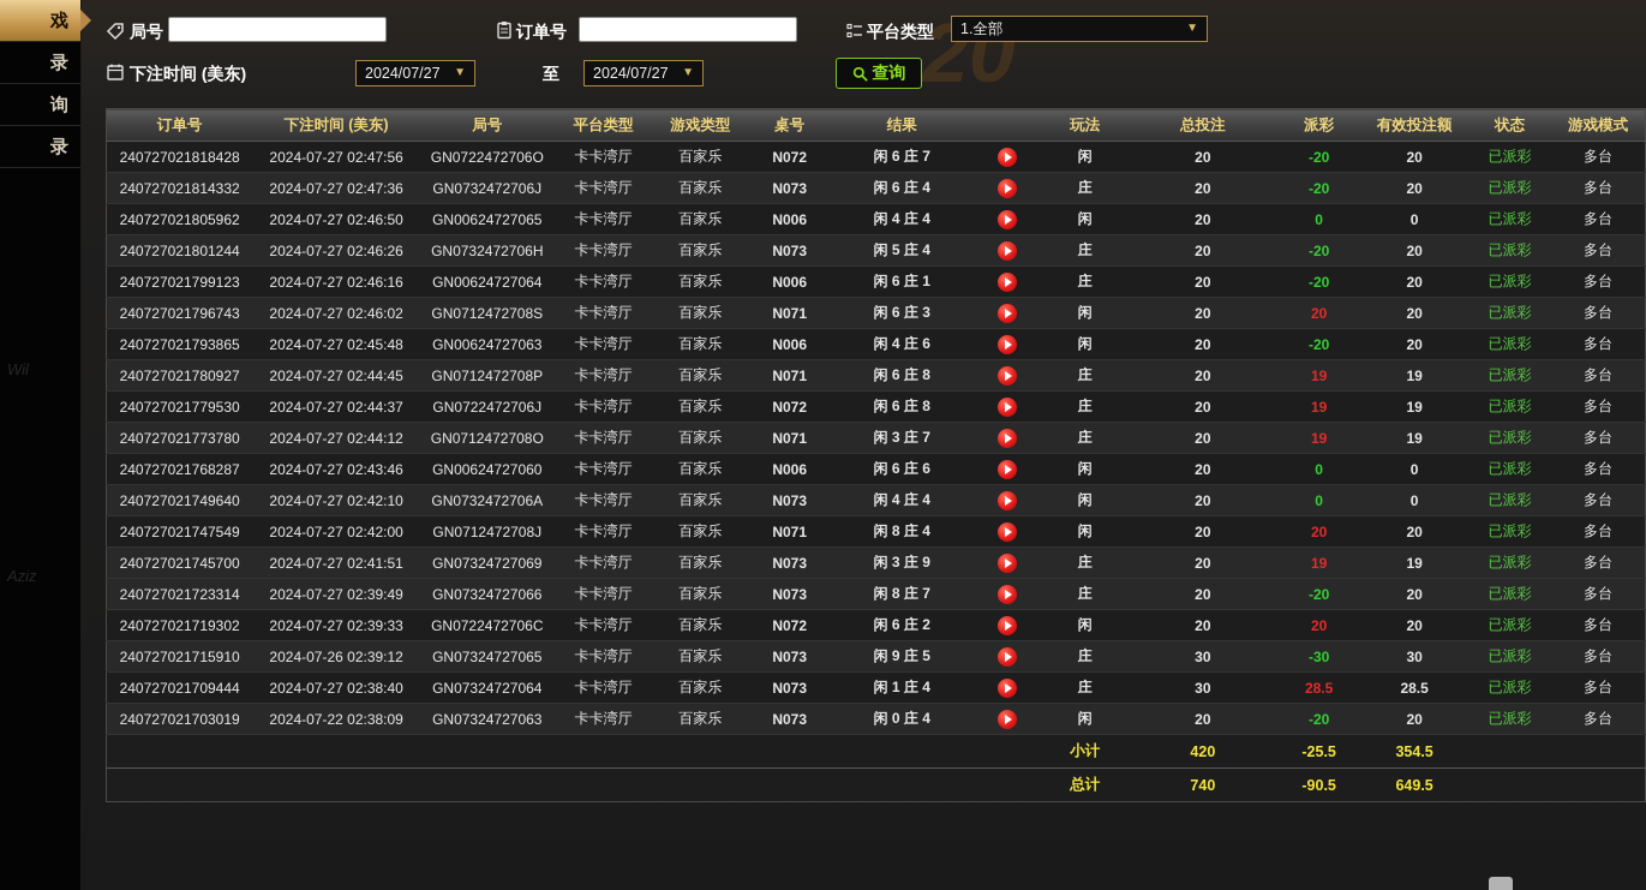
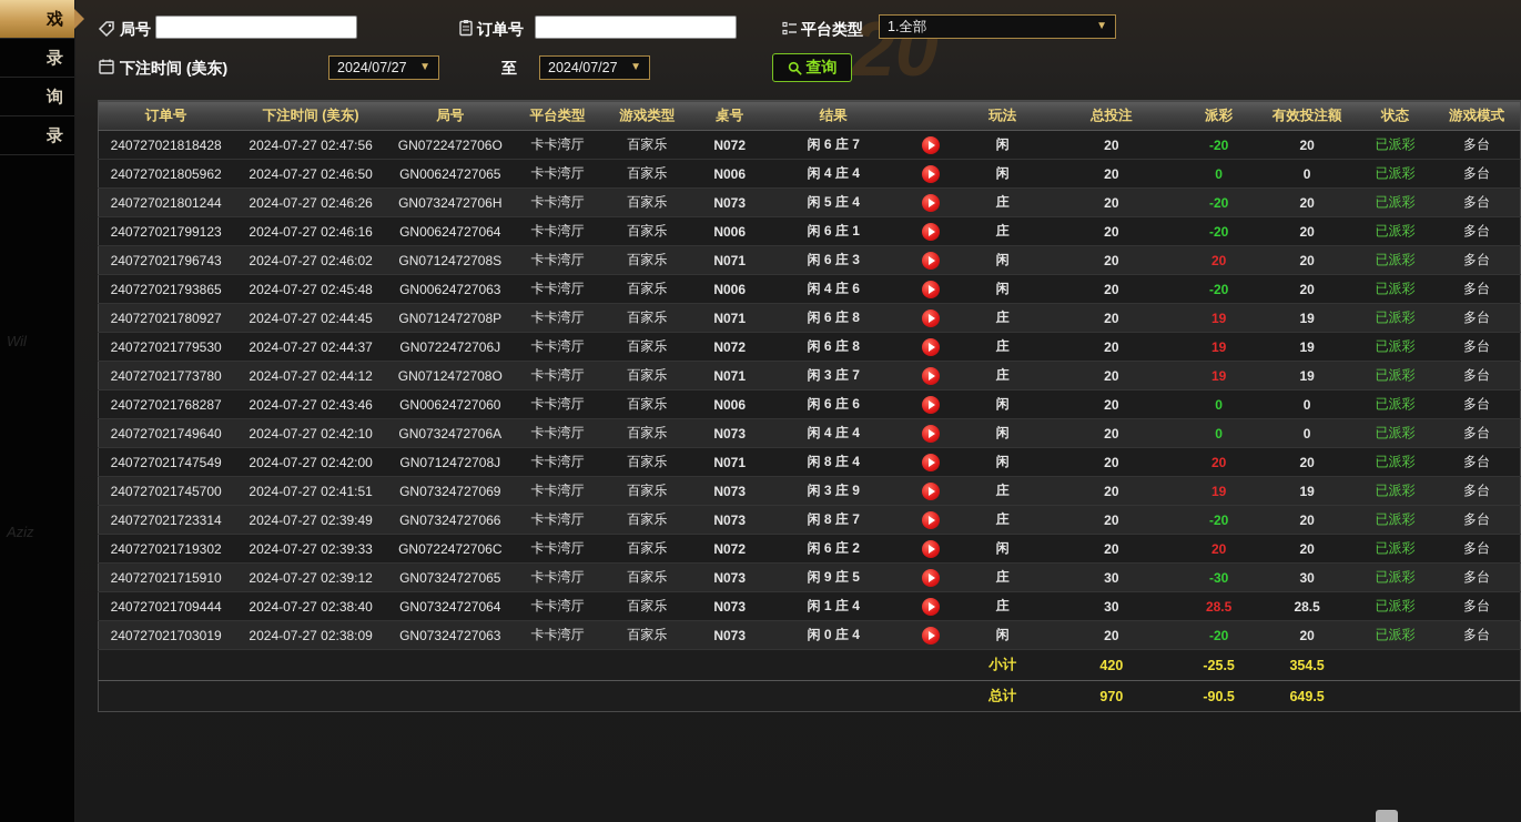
  戏
  录
  询
  录
  Wil
  Aziz
  20
  局号
  订单号
  平台类型
  1.全部
  ▼
  下注时间 (美东)
  2024/07/27
  ▼
  至
  2024/07/27
  ▼
  查询
  订单号	下注时间 (美东)	局号	平台类型	游戏类型	桌号	结果		玩法	总投注	派彩	有效投注额	状态	游戏模式
  240727021818428	2024-07-27 02:47:56	GN0722472706O	卡卡湾厅	百家乐	N072	闲 6 庄 7		闲	20	-20	20	已派彩	多台
- 240727021814332	2024-07-27 02:47:36	GN0732472706J	卡卡湾厅	百家乐	N073	闲 6 庄 4		庄	20	-20	20	已派彩	多台
  240727021805962	2024-07-27 02:46:50	GN00624727065	卡卡湾厅	百家乐	N006	闲 4 庄 4		闲	20	0	0	已派彩	多台
  240727021801244	2024-07-27 02:46:26	GN0732472706H	卡卡湾厅	百家乐	N073	闲 5 庄 4		庄	20	-20	20	已派彩	多台
  240727021799123	2024-07-27 02:46:16	GN00624727064	卡卡湾厅	百家乐	N006	闲 6 庄 1		庄	20	-20	20	已派彩	多台
  240727021796743	2024-07-27 02:46:02	GN0712472708S	卡卡湾厅	百家乐	N071	闲 6 庄 3		闲	20	20	20	已派彩	多台
  240727021793865	2024-07-27 02:45:48	GN00624727063	卡卡湾厅	百家乐	N006	闲 4 庄 6		闲	20	-20	20	已派彩	多台
  240727021780927	2024-07-27 02:44:45	GN0712472708P	卡卡湾厅	百家乐	N071	闲 6 庄 8		庄	20	19	19	已派彩	多台
  240727021779530	2024-07-27 02:44:37	GN0722472706J	卡卡湾厅	百家乐	N072	闲 6 庄 8		庄	20	19	19	已派彩	多台
  240727021773780	2024-07-27 02:44:12	GN0712472708O	卡卡湾厅	百家乐	N071	闲 3 庄 7		庄	20	19	19	已派彩	多台
  240727021768287	2024-07-27 02:43:46	GN00624727060	卡卡湾厅	百家乐	N006	闲 6 庄 6		闲	20	0	0	已派彩	多台
  240727021749640	2024-07-27 02:42:10	GN0732472706A	卡卡湾厅	百家乐	N073	闲 4 庄 4		闲	20	0	0	已派彩	多台
  240727021747549	2024-07-27 02:42:00	GN0712472708J	卡卡湾厅	百家乐	N071	闲 8 庄 4		闲	20	20	20	已派彩	多台
  240727021745700	2024-07-27 02:41:51	GN07324727069	卡卡湾厅	百家乐	N073	闲 3 庄 9		庄	20	19	19	已派彩	多台
  240727021723314	2024-07-27 02:39:49	GN07324727066	卡卡湾厅	百家乐	N073	闲 8 庄 7		庄	20	-20	20	已派彩	多台
  240727021719302	2024-07-27 02:39:33	GN0722472706C	卡卡湾厅	百家乐	N072	闲 6 庄 2		闲	20	20	20	已派彩	多台
- 240727021715910	2024-07-26 02:39:12	GN07324727065	卡卡湾厅	百家乐	N073	闲 9 庄 5		庄	30	-30	30	已派彩	多台
+ 240727021715910	2024-07-27 02:39:12	GN07324727065	卡卡湾厅	百家乐	N073	闲 9 庄 5		庄	30	-30	30	已派彩	多台
  240727021709444	2024-07-27 02:38:40	GN07324727064	卡卡湾厅	百家乐	N073	闲 1 庄 4		庄	30	28.5	28.5	已派彩	多台
- 240727021703019	2024-07-22 02:38:09	GN07324727063	卡卡湾厅	百家乐	N073	闲 0 庄 4		闲	20	-20	20	已派彩	多台
+ 240727021703019	2024-07-27 02:38:09	GN07324727063	卡卡湾厅	百家乐	N073	闲 0 庄 4		闲	20	-20	20	已派彩	多台
  	小计	420	-25.5	354.5
- 	总计	740	-90.5	649.5
+ 	总计	970	-90.5	649.5
